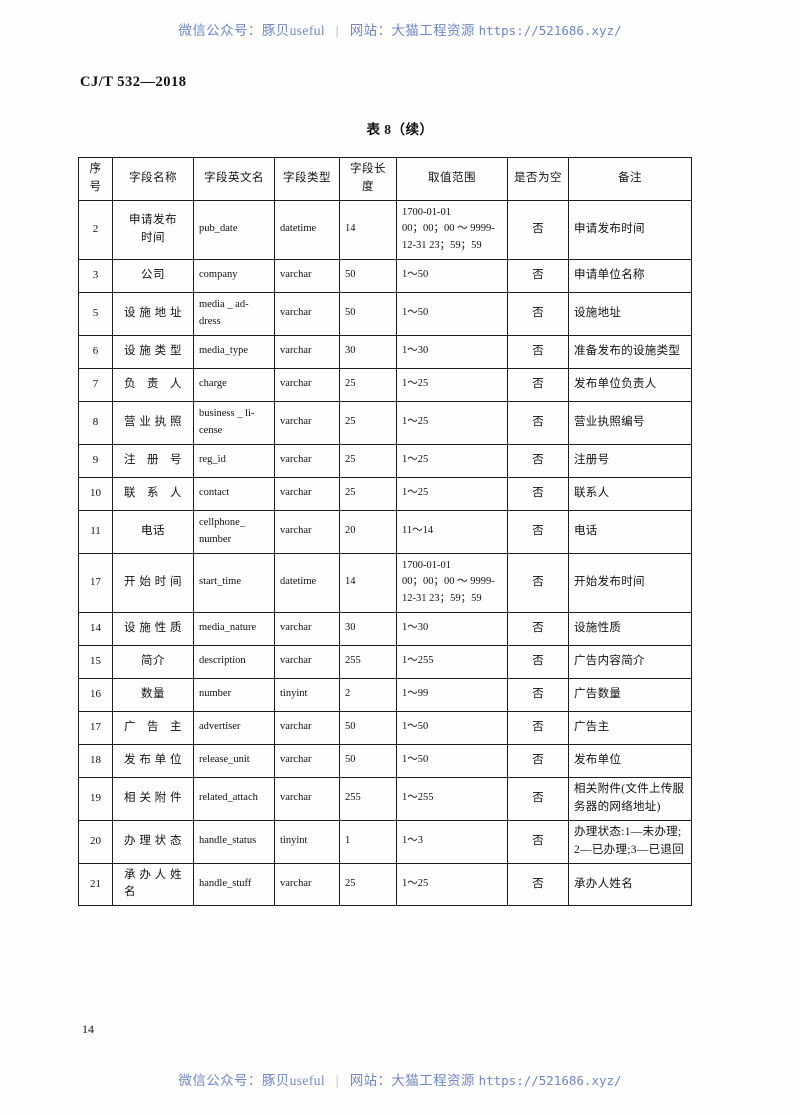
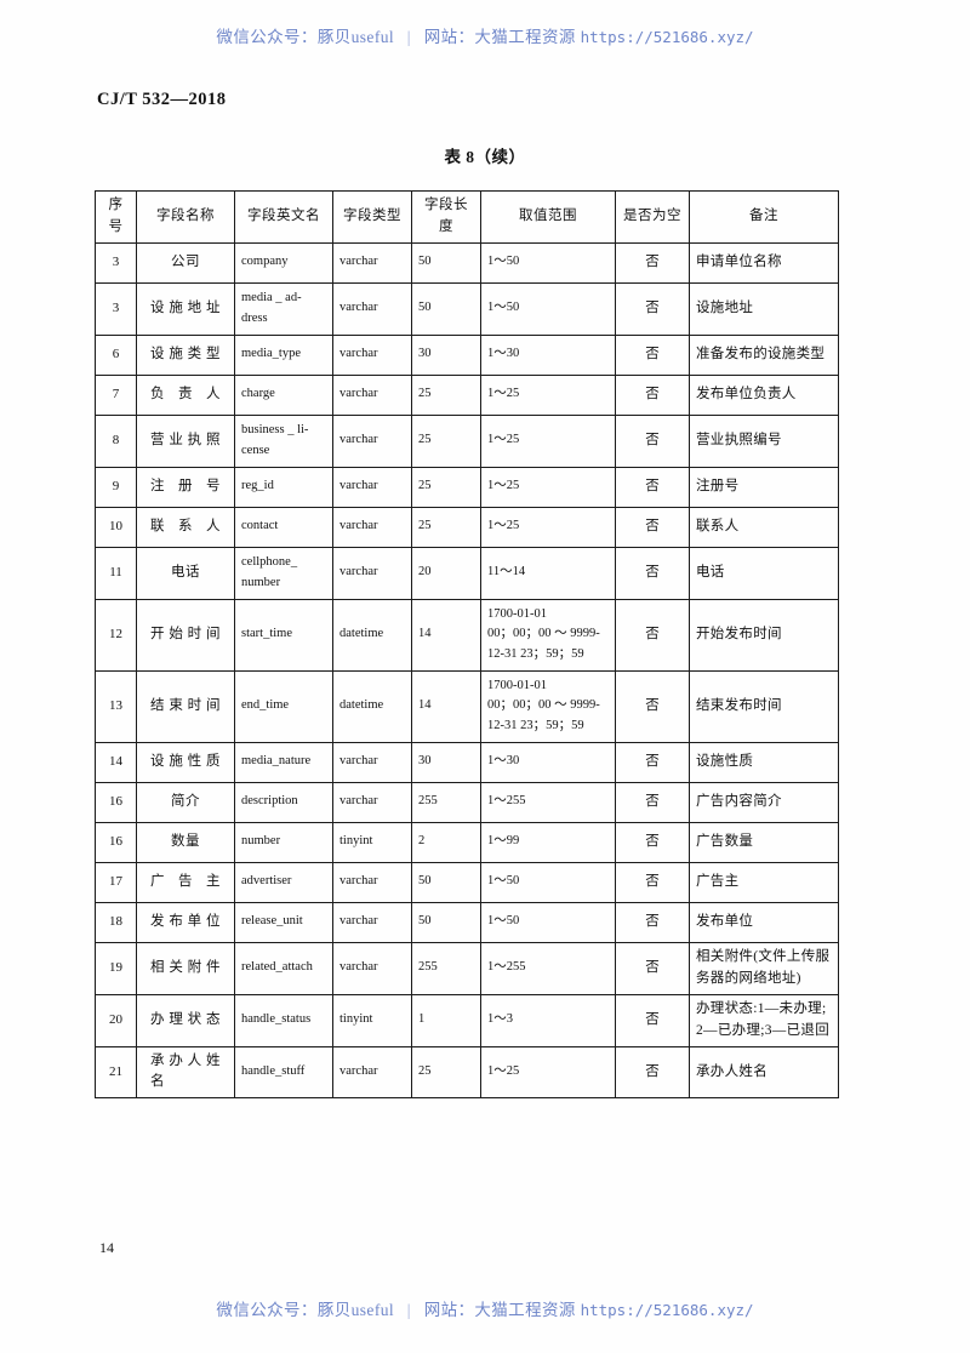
  微信公众号：豚贝useful | 网站：大猫工程资源 https://521686.xyz/
  CJ/T 532—2018
  表 8（续）
  序号	字段名称	字段英文名	字段类型	字段长度	取值范围	是否为空	备注
- 2	申请发布 时间	pub_date	datetime	14	1700-01-01 00；00；00 ～ 9999- 12-31 23；59；59	否	申请发布时间
  3	公司	company	varchar	50	1～50	否	申请单位名称
- 5	设施地址	media _ ad- dress	varchar	50	1～50	否	设施地址
+ 3	设施地址	media _ ad- dress	varchar	50	1～50	否	设施地址
  6	设施类型	media_type	varchar	30	1～30	否	准备发布的设施类型
  7	负责人	charge	varchar	25	1～25	否	发布单位负责人
  8	营业执照	business _ li- cense	varchar	25	1～25	否	营业执照编号
  9	注册号	reg_id	varchar	25	1～25	否	注册号
  10	联系人	contact	varchar	25	1～25	否	联系人
  11	电话	cellphone_ number	varchar	20	11～14	否	电话
- 17	开始时间	start_time	datetime	14	1700-01-01 00；00；00 ～ 9999- 12-31 23；59；59	否	开始发布时间
+ 12	开始时间	start_time	datetime	14	1700-01-01 00；00；00 ～ 9999- 12-31 23；59；59	否	开始发布时间
+ 13	结束时间	end_time	datetime	14	1700-01-01 00；00；00 ～ 9999- 12-31 23；59；59	否	结束发布时间
  14	设施性质	media_nature	varchar	30	1～30	否	设施性质
- 15	简介	description	varchar	255	1～255	否	广告内容简介
+ 16	简介	description	varchar	255	1～255	否	广告内容简介
  16	数量	number	tinyint	2	1～99	否	广告数量
  17	广告主	advertiser	varchar	50	1～50	否	广告主
  18	发布单位	release_unit	varchar	50	1～50	否	发布单位
  19	相关附件	related_attach	varchar	255	1～255	否	相关附件(文件上传服 务器的网络地址)
  20	办理状态	handle_status	tinyint	1	1～3	否	办理状态:1—未办理; 2—已办理;3—已退回
  21	承办人姓名	handle_stuff	varchar	25	1～25	否	承办人姓名
  14
  微信公众号：豚贝useful | 网站：大猫工程资源 https://521686.xyz/
